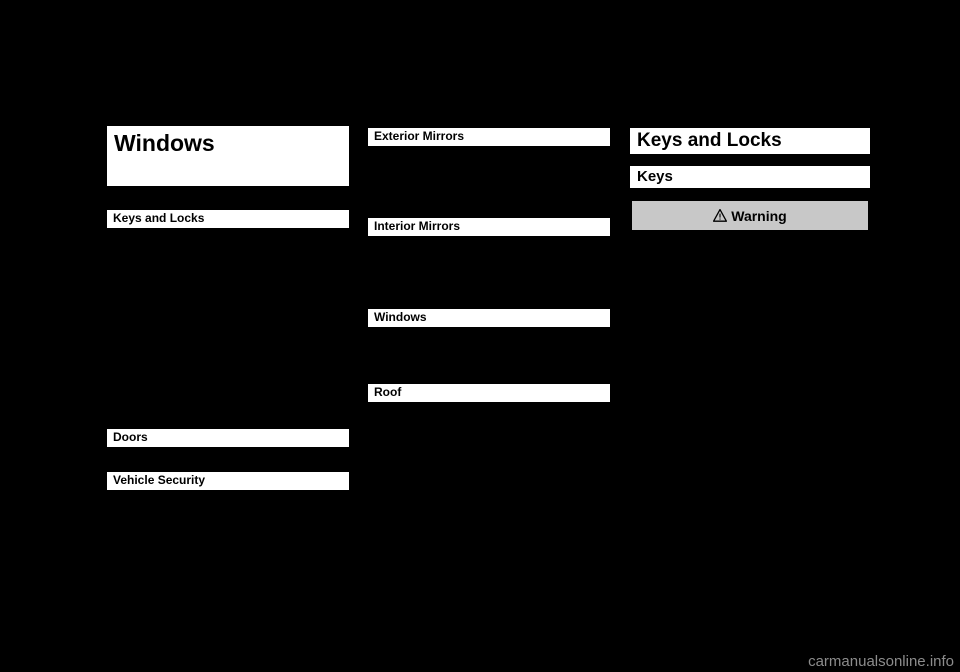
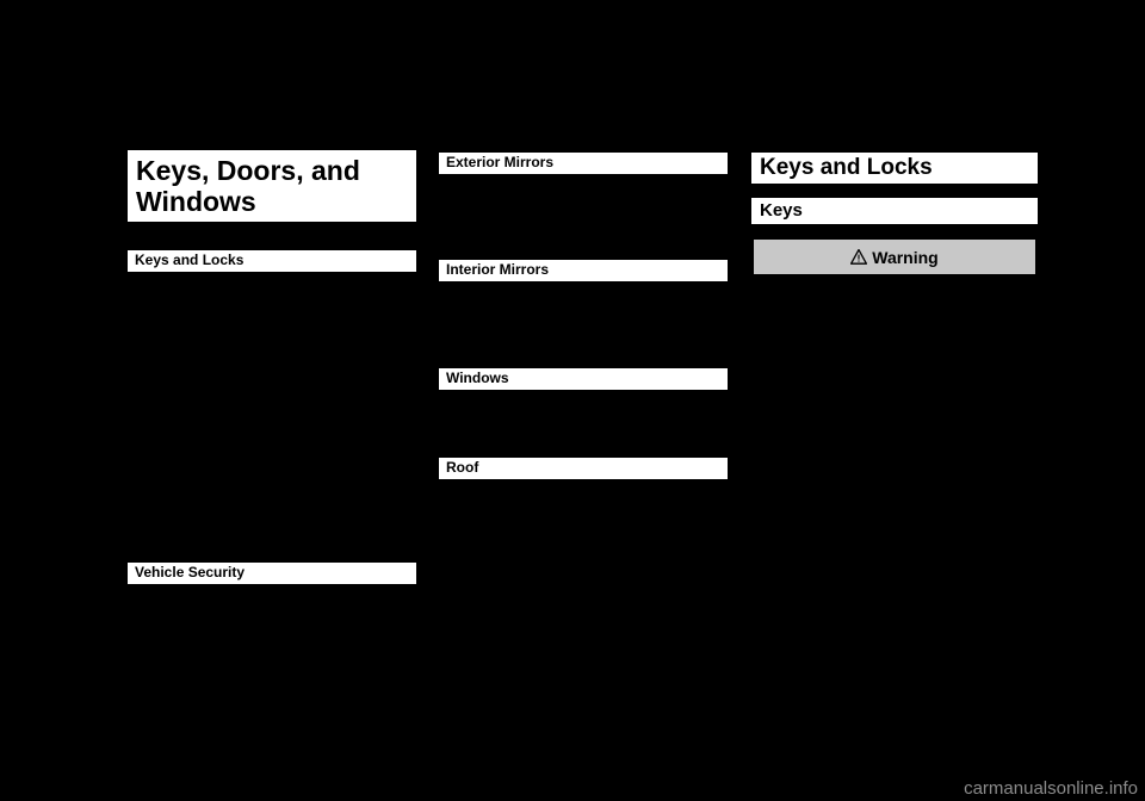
+ Keys, Doors, and
  Windows
  Keys and Locks
- Doors
  Vehicle Security
  Exterior Mirrors
  Interior Mirrors
  Windows
  Roof
  Keys and Locks
  Keys
  Warning
  carmanualsonline.info
